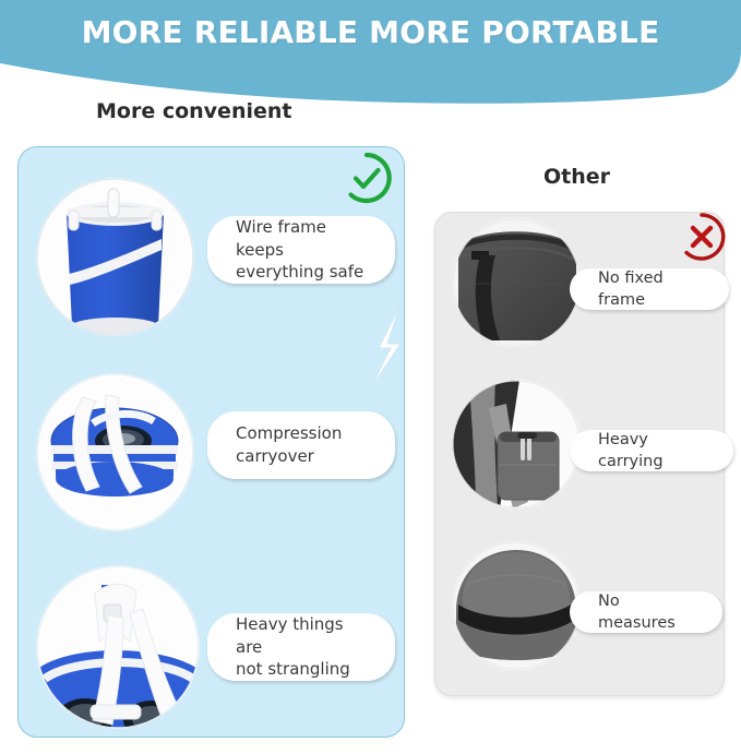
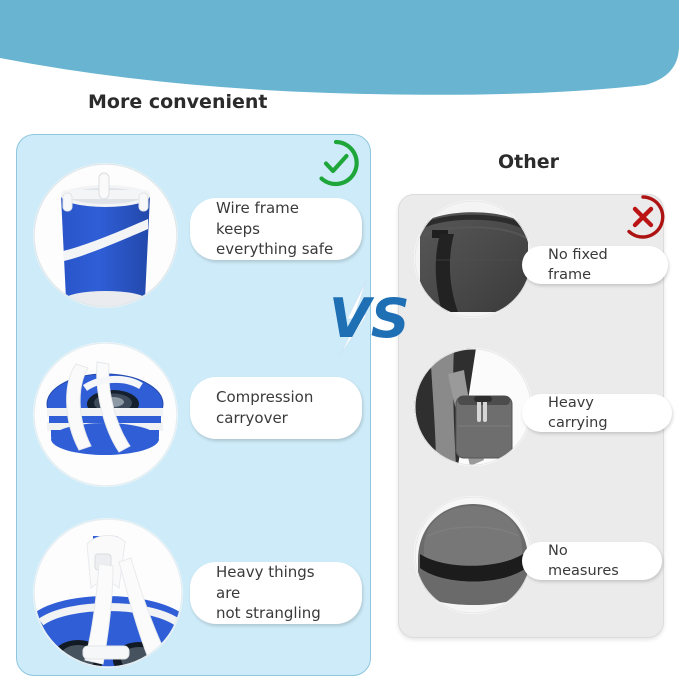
- MORE RELIABLE MORE PORTABLE
  More convenient
  Other
  Wire frame keeps
  everything safe
  Compression
  carryover
  Heavy things are
  not strangling
  No fixed frame
  Heavy carrying
  No measures
+ VS
